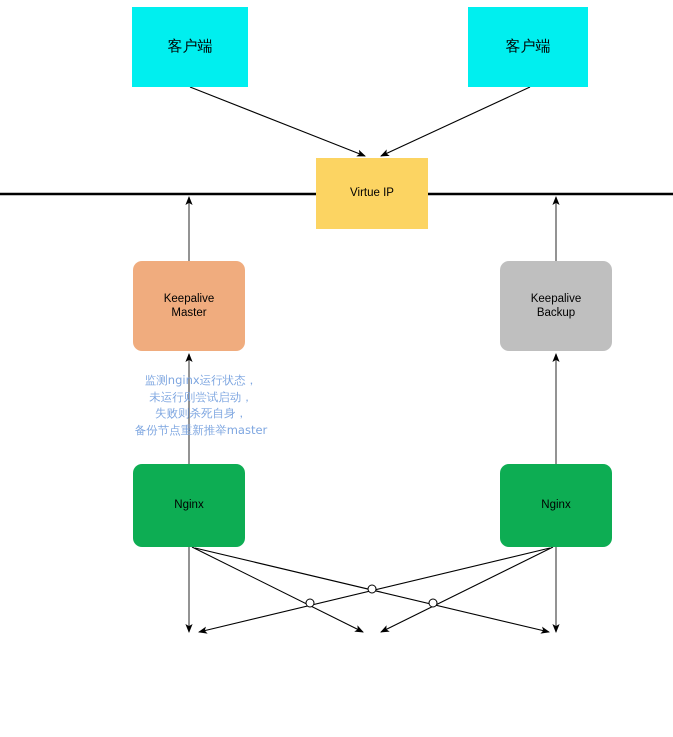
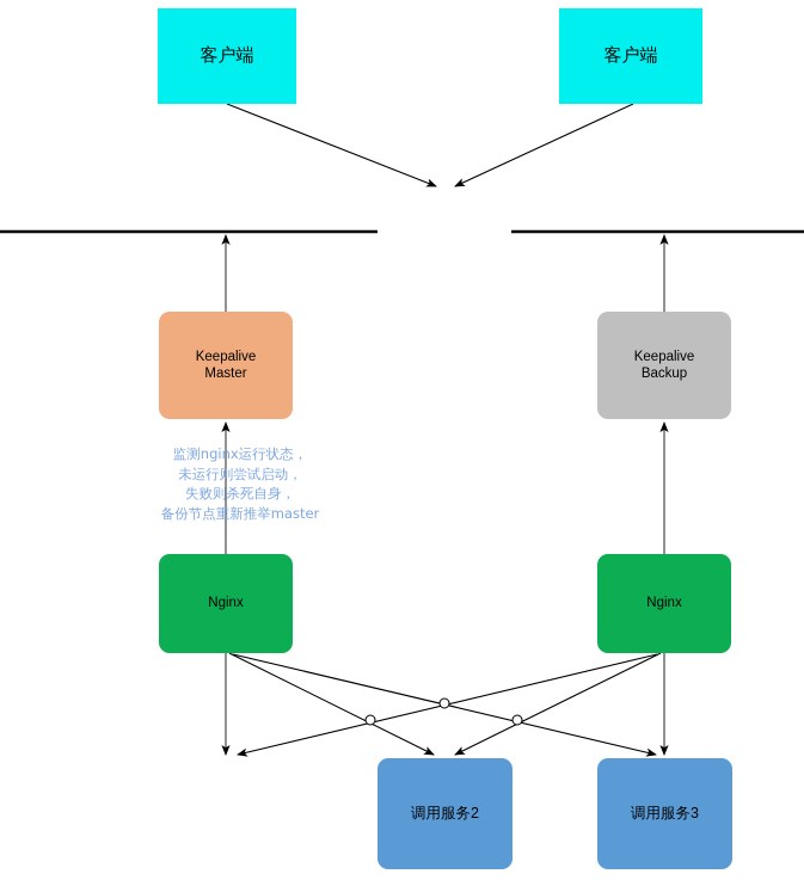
  客户端
  客户端
- Virtue IP
  Keepalive
  Master
  Keepalive
  Backup
  监测nginx运行状态，
  未运行则尝试启动，
  失败则杀死自身，
  备份节点重新推举master
  Nginx
  Nginx
+ 调用服务2
+ 调用服务3
